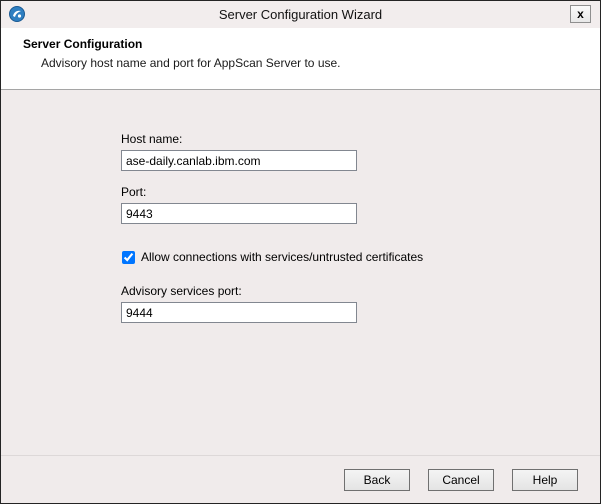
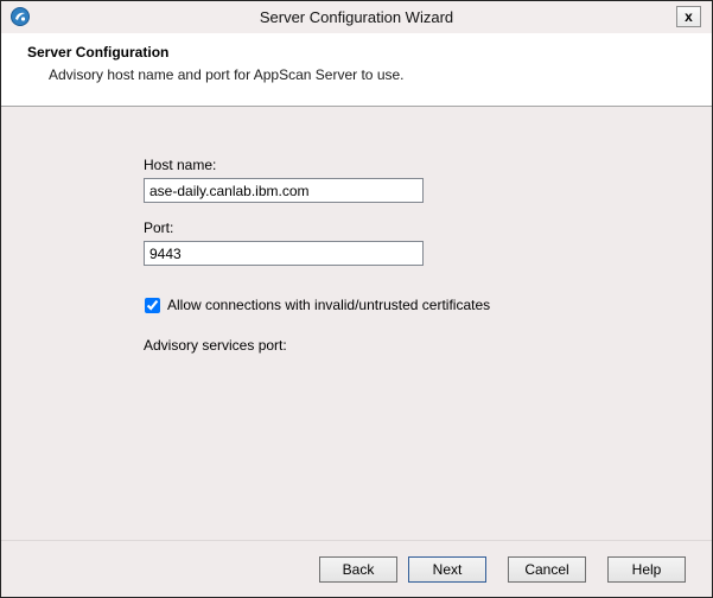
  Server Configuration Wizard
  x
  Server Configuration
  Advisory host name and port for AppScan Server to use.
  Host name:
  ase-daily.canlab.ibm.com
  Port:
  9443
- Allow connections with services/untrusted certificates
+ Allow connections with invalid/untrusted certificates
  Advisory services port:
- 9444
  Back
+ Next
  Cancel
  Help
